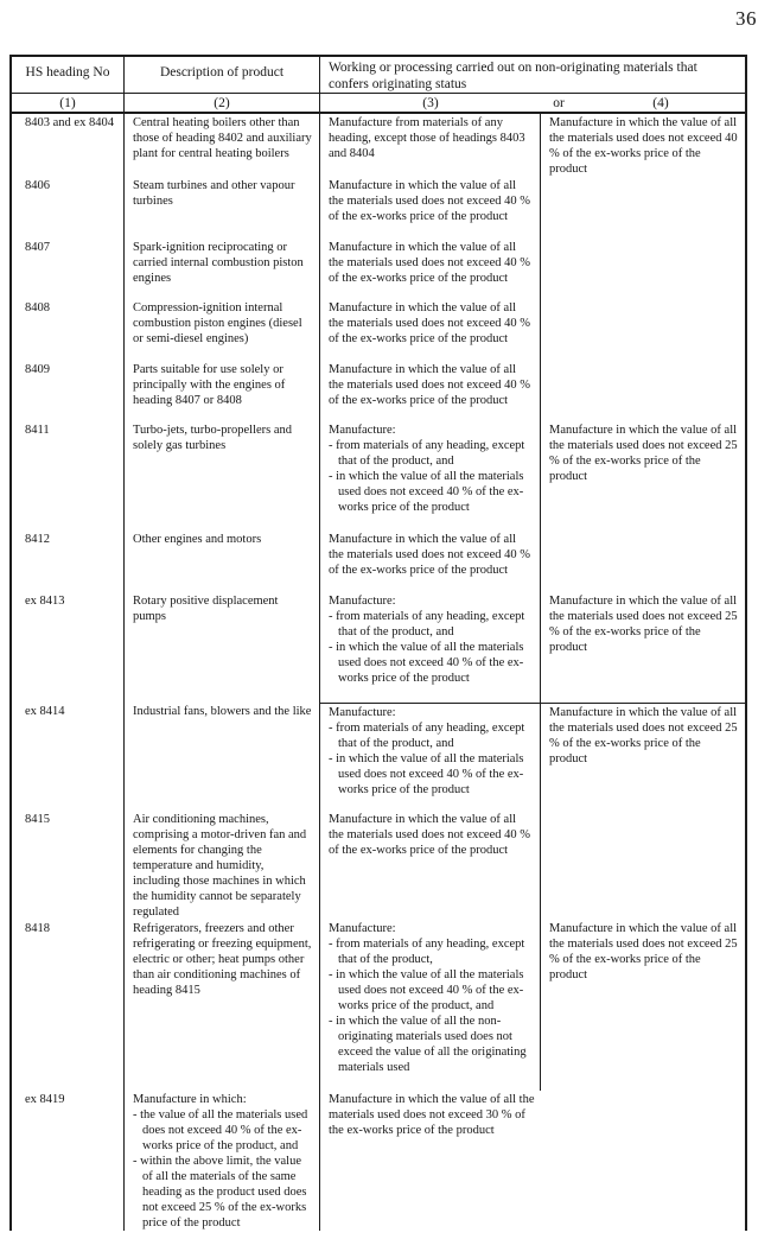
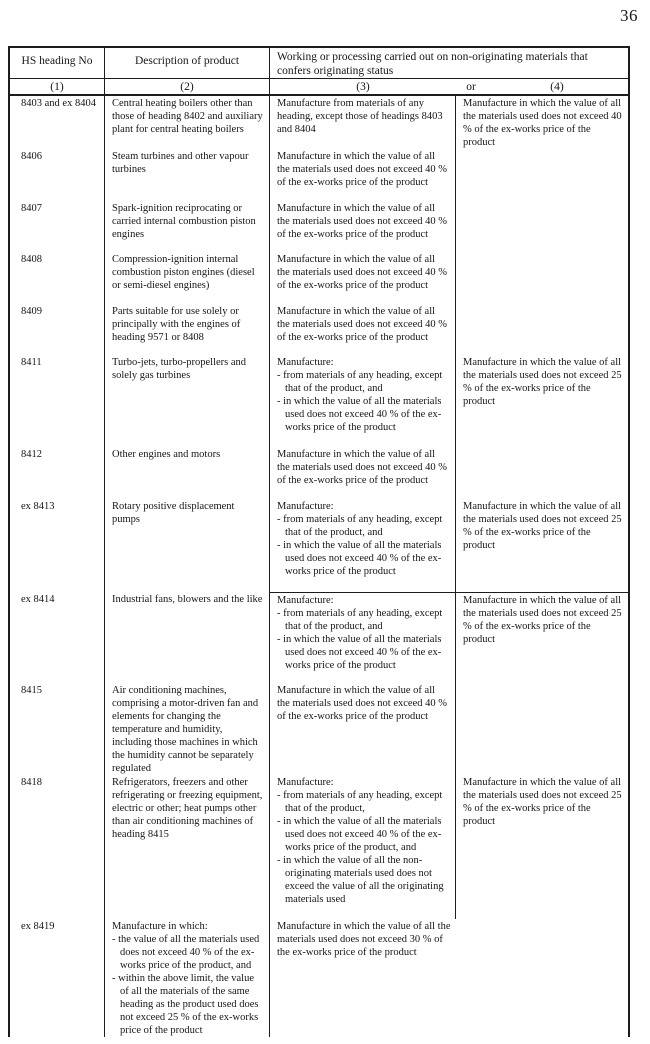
  36
  HS heading No
  Description of product
  Working or processing carried out on non-originating materials that confers originating status
  (1)
  (2)
  (3)
  or
  (4)
  8403 and ex 8404
  Central heating boilers other than those of heading 8402 and auxiliary plant for central heating boilers
  Manufacture from materials of any heading, except those of headings 8403 and 8404
  Manufacture in which the value of all the materials used does not exceed 40 % of the ex-works price of the product
  8406
  Steam turbines and other vapour turbines
  Manufacture in which the value of all the materials used does not exceed 40 % of the ex-works price of the product
  8407
  Spark-ignition reciprocating or carried internal combustion piston engines
  Manufacture in which the value of all the materials used does not exceed 40 % of the ex-works price of the product
  8408
  Compression-ignition internal combustion piston engines (diesel or semi-diesel engines)
  Manufacture in which the value of all the materials used does not exceed 40 % of the ex-works price of the product
  8409
- Parts suitable for use solely or principally with the engines of heading 8407 or 8408
+ Parts suitable for use solely or principally with the engines of heading 9571 or 8408
  Manufacture in which the value of all the materials used does not exceed 40 % of the ex-works price of the product
  8411
  Turbo-jets, turbo-propellers and solely gas turbines
  Manufacture:
  - from materials of any heading, except that of the product, and
  - in which the value of all the materials used does not exceed 40 % of the ex-works price of the product
  Manufacture in which the value of all the materials used does not exceed 25 % of the ex-works price of the product
  8412
  Other engines and motors
  Manufacture in which the value of all the materials used does not exceed 40 % of the ex-works price of the product
  ex 8413
  Rotary positive displacement pumps
  Manufacture:
  - from materials of any heading, except that of the product, and
  - in which the value of all the materials used does not exceed 40 % of the ex-works price of the product
  Manufacture in which the value of all the materials used does not exceed 25 % of the ex-works price of the product
  ex 8414
  Industrial fans, blowers and the like
  Manufacture:
  - from materials of any heading, except that of the product, and
  - in which the value of all the materials used does not exceed 40 % of the ex-works price of the product
  Manufacture in which the value of all the materials used does not exceed 25 % of the ex-works price of the product
  8415
  Air conditioning machines, comprising a motor-driven fan and elements for changing the temperature and humidity, including those machines in which the humidity cannot be separately regulated
  Manufacture in which the value of all the materials used does not exceed 40 % of the ex-works price of the product
  8418
  Refrigerators, freezers and other refrigerating or freezing equipment, electric or other; heat pumps other than air conditioning machines of heading 8415
  Manufacture:
  - from materials of any heading, except that of the product,
  - in which the value of all the materials used does not exceed 40 % of the ex-works price of the product, and
  - in which the value of all the non-originating materials used does not exceed the value of all the originating materials used
  Manufacture in which the value of all the materials used does not exceed 25 % of the ex-works price of the product
  ex 8419
  Manufacture in which:
  - the value of all the materials used does not exceed 40 % of the ex-works price of the product, and
  - within the above limit, the value of all the materials of the same heading as the product used does not exceed 25 % of the ex-works price of the product
  Manufacture in which the value of all the materials used does not exceed 30 % of the ex-works price of the product
